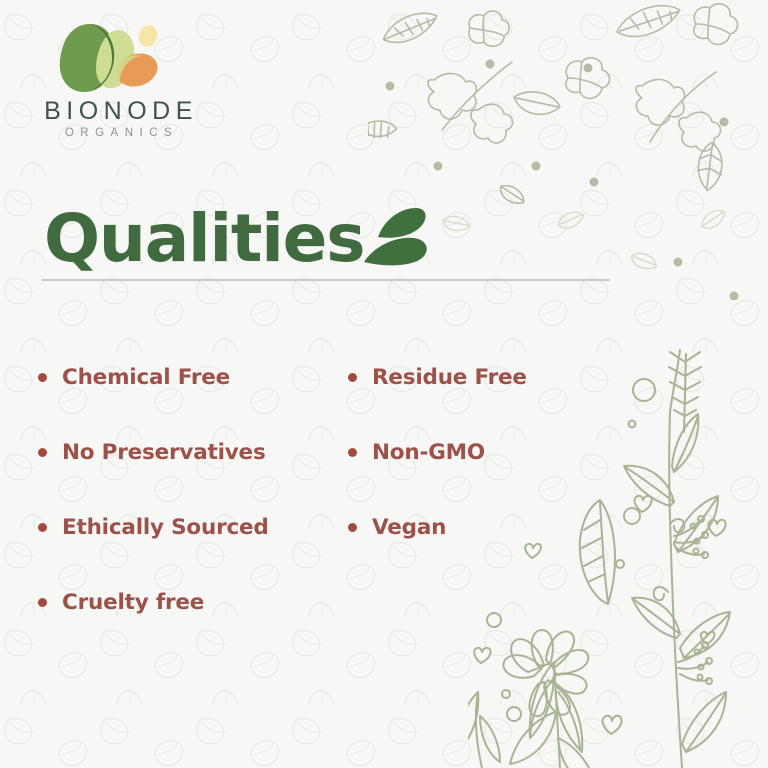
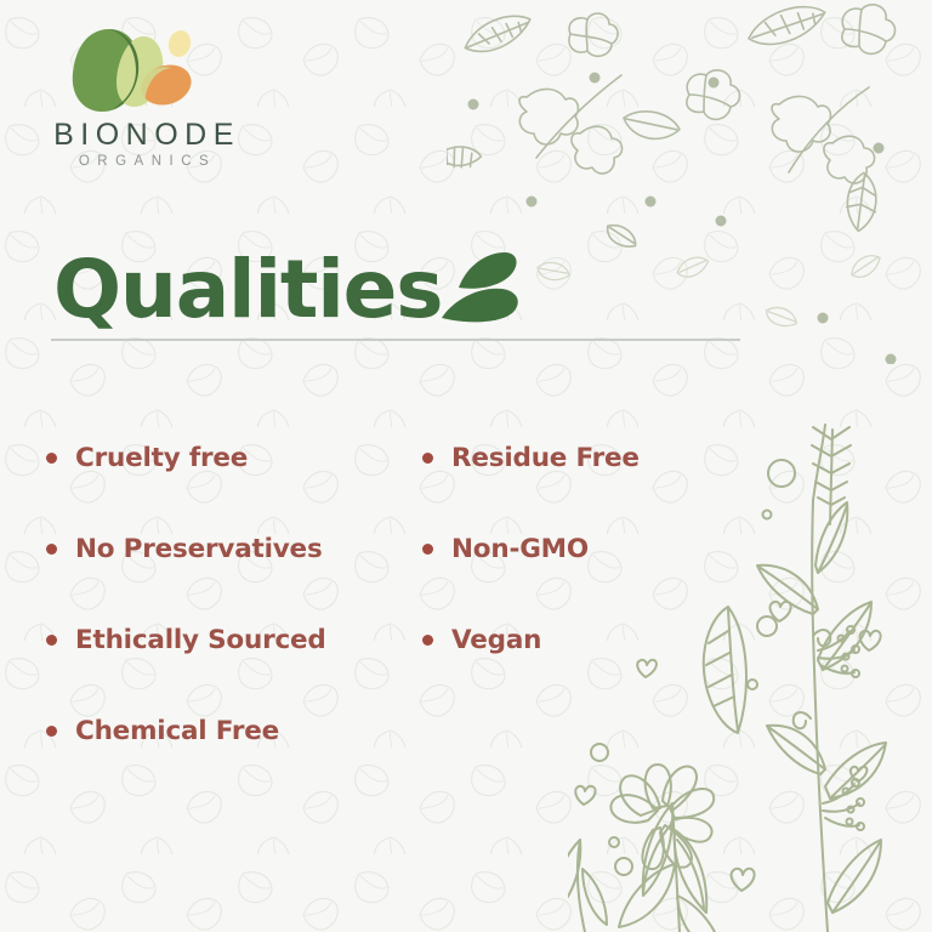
  BIONODE
  ORGANICS
  Qualities
- Chemical Free
+ Cruelty free
  Residue Free
  No Preservatives
  Non-GMO
  Ethically Sourced
  Vegan
- Cruelty free
+ Chemical Free
